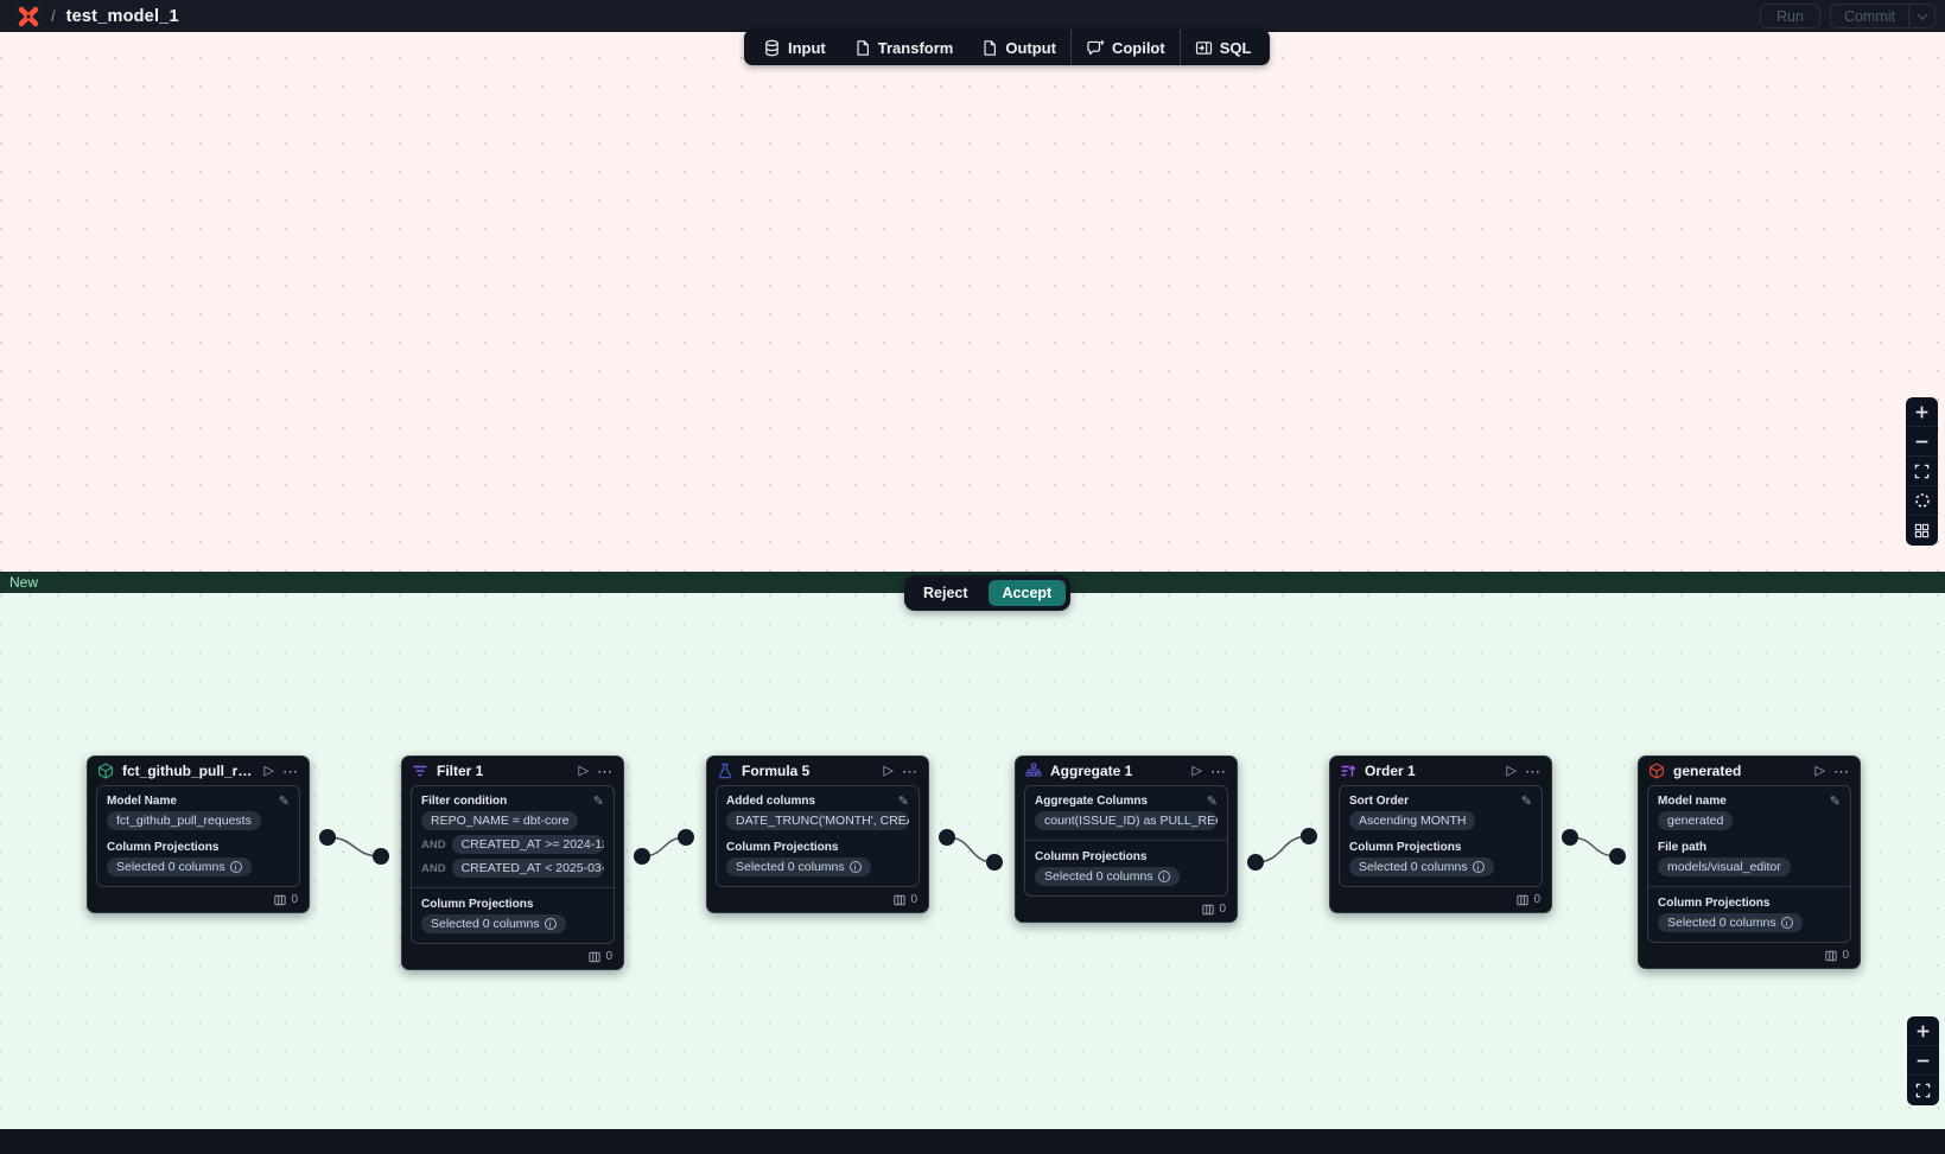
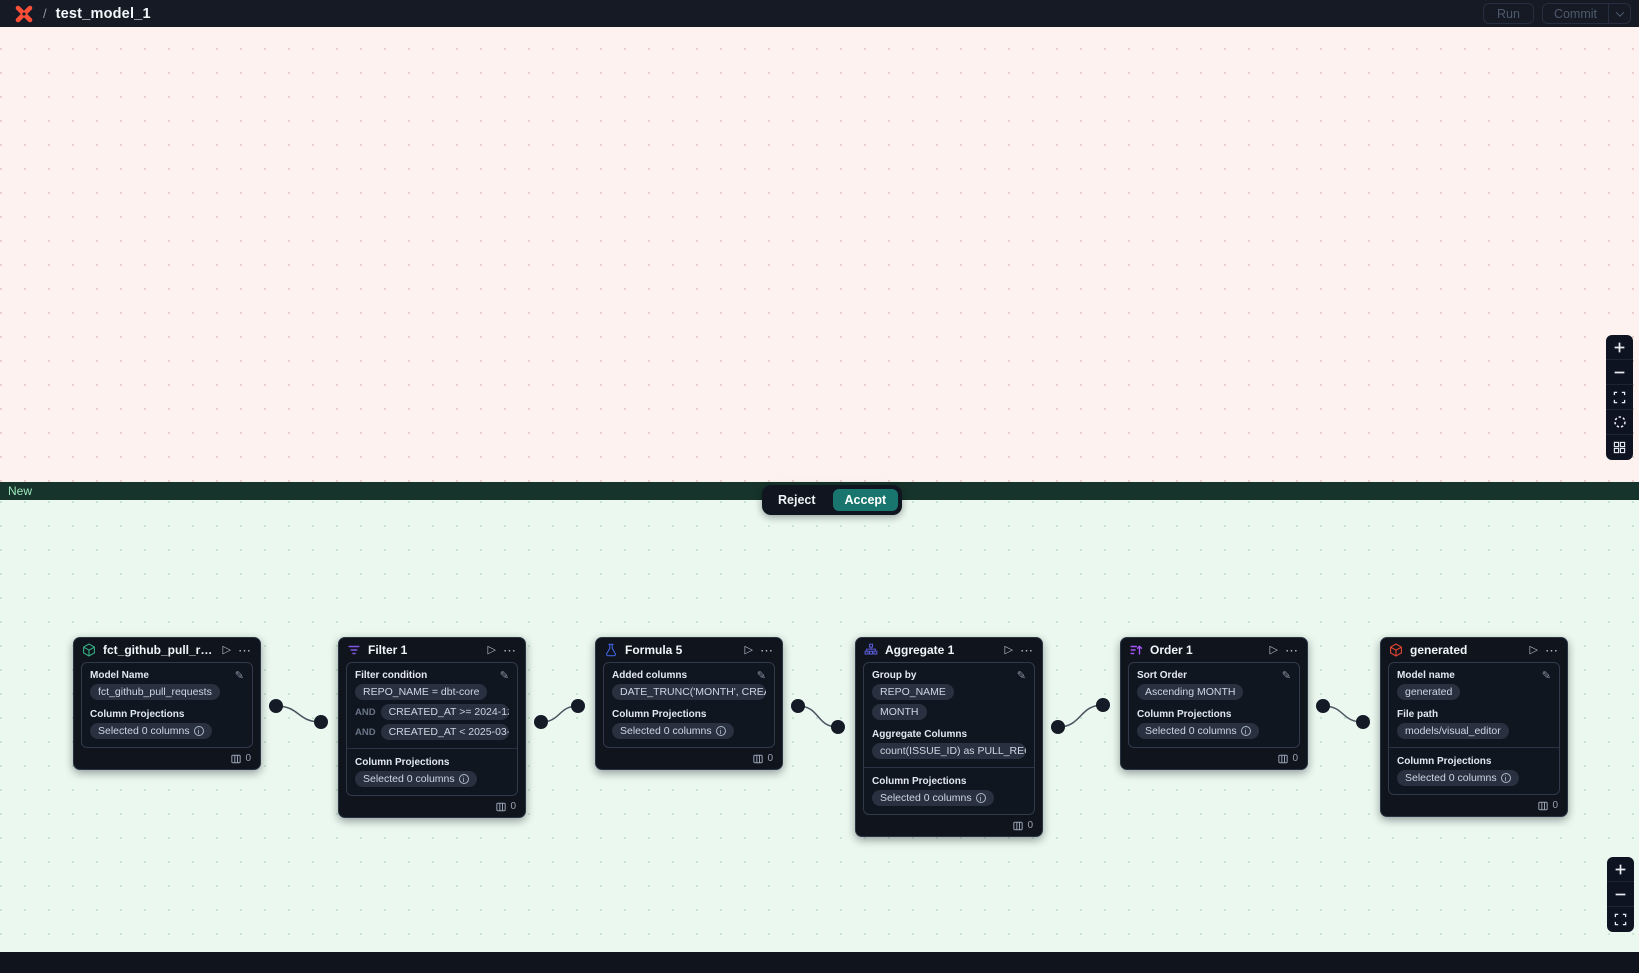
  /
  test_model_1
  Run
  Commit
- Input
- Transform
- Output
- Copilot
- SQL
  New
  Reject
  Accept
  fct_github_pull_req
  ▷
  ⋯
  ✎
  Model Name
  fct_github_pull_requests
  Column Projections
  Selected 0 columns
  i
  0
  Filter 1
  ▷
  ⋯
  ✎
  Filter condition
  REPO_NAME = dbt-core
  AND
  CREATED_AT >= 2024-1
  AND
  CREATED_AT < 2025-03-
  Column Projections
  Selected 0 columns
  i
  0
  Formula 5
  ▷
  ⋯
  ✎
  Added columns
  DATE_TRUNC('MONTH', CRE
  Column Projections
  Selected 0 columns
  i
  0
  Aggregate 1
  ▷
  ⋯
  ✎
+ Group by
+ REPO_NAME
+ MONTH
  Aggregate Columns
  count(ISSUE_ID) as PULL_RE
  Column Projections
  Selected 0 columns
  i
  0
  Order 1
  ▷
  ⋯
  ✎
  Sort Order
  Ascending MONTH
  Column Projections
  Selected 0 columns
  i
  0
  generated
  ▷
  ⋯
  ✎
  Model name
  generated
  File path
  models/visual_editor
  Column Projections
  Selected 0 columns
  i
  0
